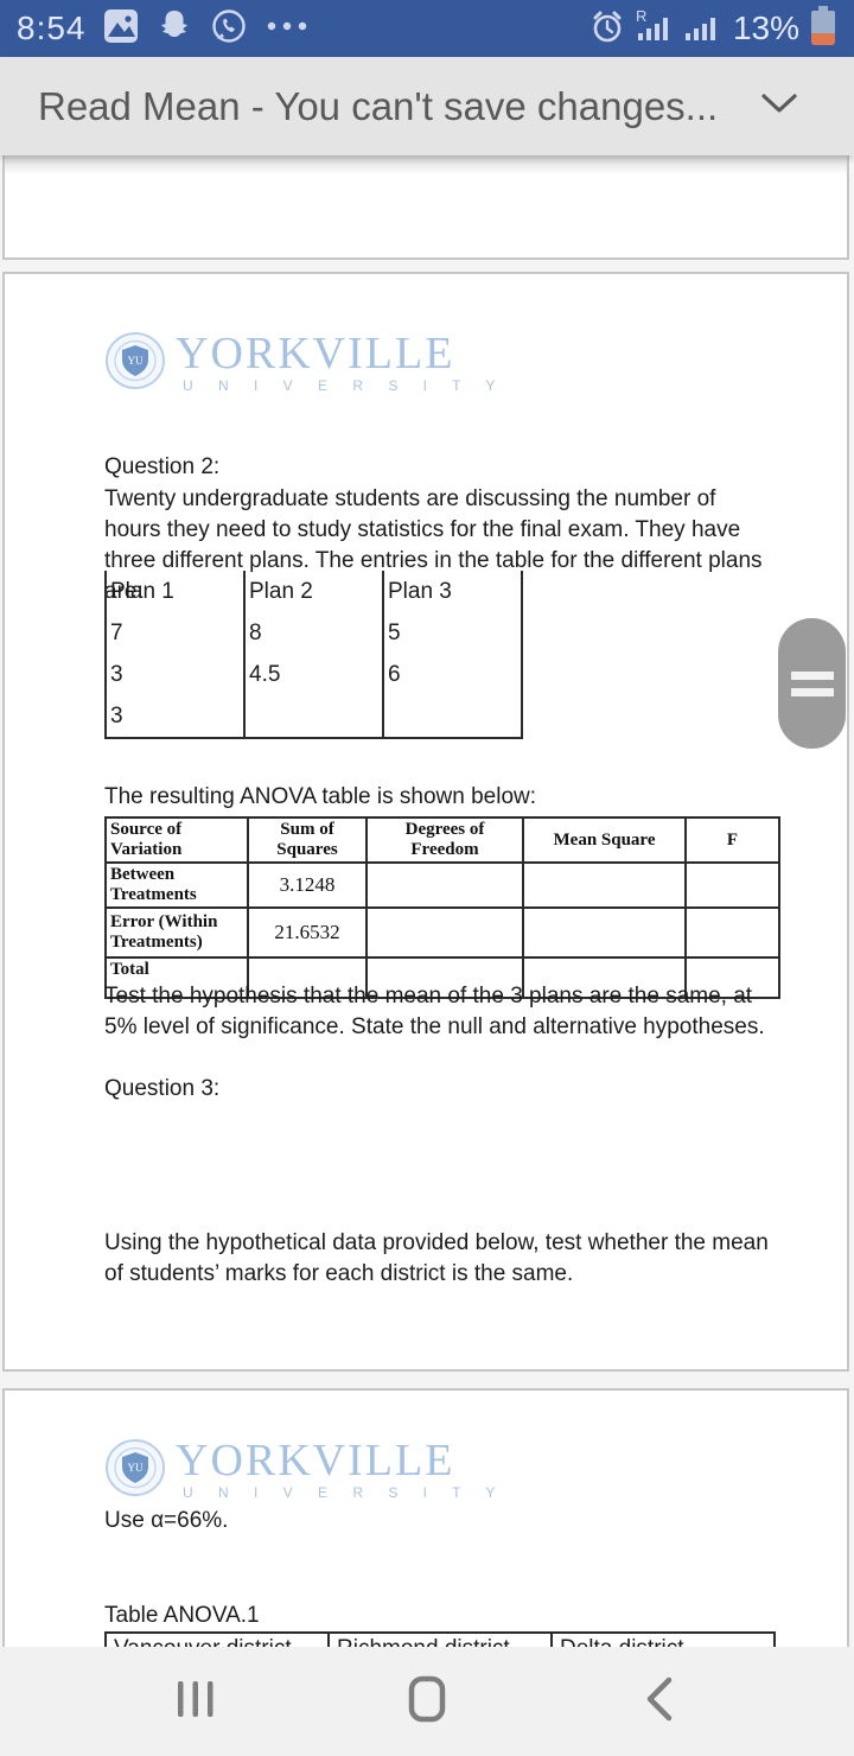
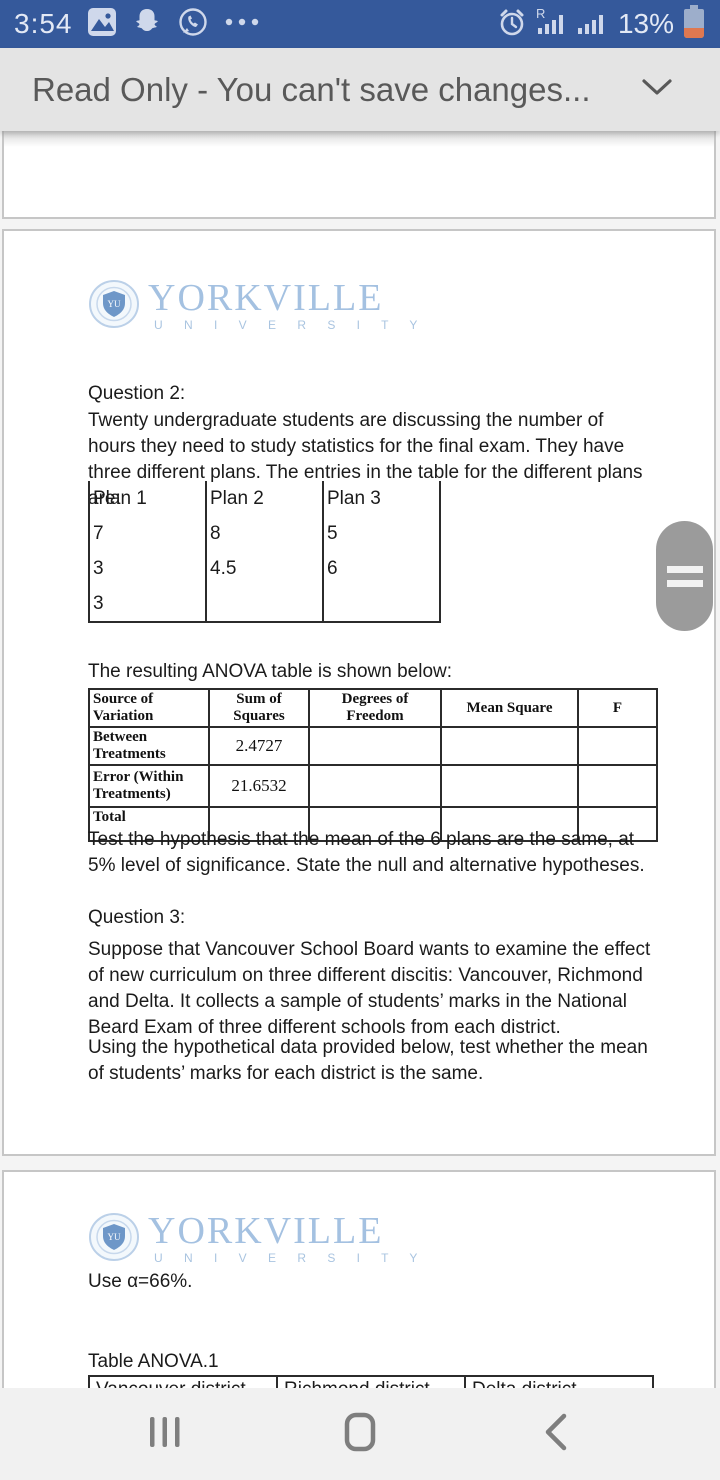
- 8:54
+ 3:54
  R
  13%
- Read Mean - You can't save changes...
+ Read Only - You can't save changes...
  YU
  YORKVILLE
  U N I V E R S I T Y
  Question 2:
  Twenty undergraduate students are discussing the number of hours they need to study statistics for the final exam. They have three different plans. The entries in the table for the different plans are:
  Plan 1	Plan 2	Plan 3
  7	8	5
  3	4.5	6
  3
  The resulting ANOVA table is shown below:
  Source of Variation	Sum of Squares	Degrees of Freedom	Mean Square	F
- Between Treatments	3.1248
+ Between Treatments	2.4727
  Error (Within Treatments)	21.6532
  Total
- Test the hypothesis that the mean of the 3 plans are the same, at 5% level of significance. State the null and alternative hypotheses.
+ Test the hypothesis that the mean of the 6 plans are the same, at 5% level of significance. State the null and alternative hypotheses.
  Question 3:
+ Suppose that Vancouver School Board wants to examine the effect of new curriculum on three different discitis: Vancouver, Richmond and Delta. It collects a sample of students’ marks in the National Beard Exam of three different schools from each district.
  Using the hypothetical data provided below, test whether the mean of students’ marks for each district is the same.
  YU
  YORKVILLE
  U N I V E R S I T Y
  Use α=66%.
  Table ANOVA.1
